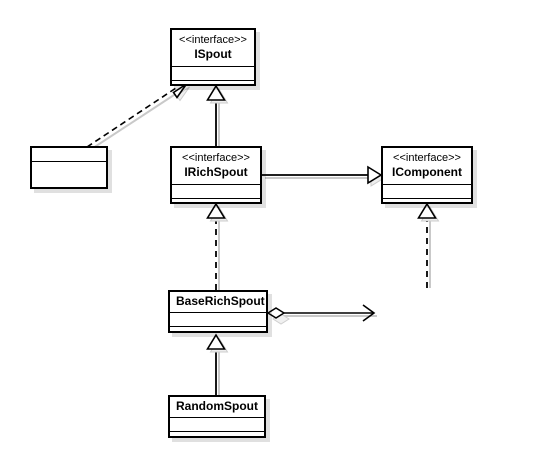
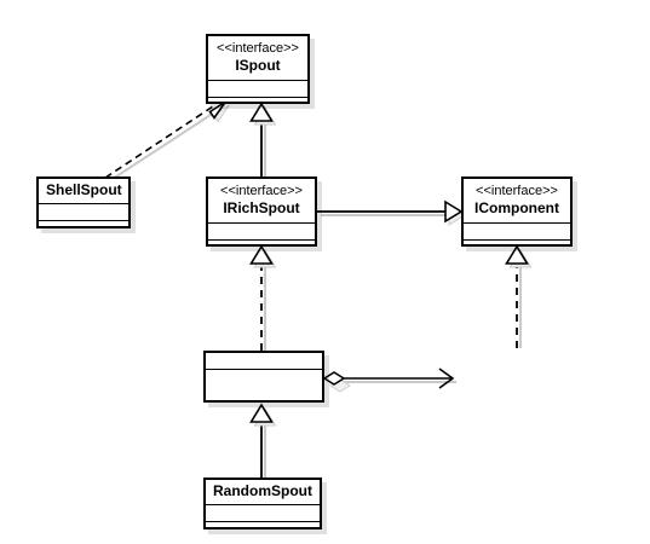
  <<interface>>
  ISpout
+ ShellSpout
  <<interface>>
  IRichSpout
  <<interface>>
  IComponent
- BaseRichSpout
  RandomSpout
